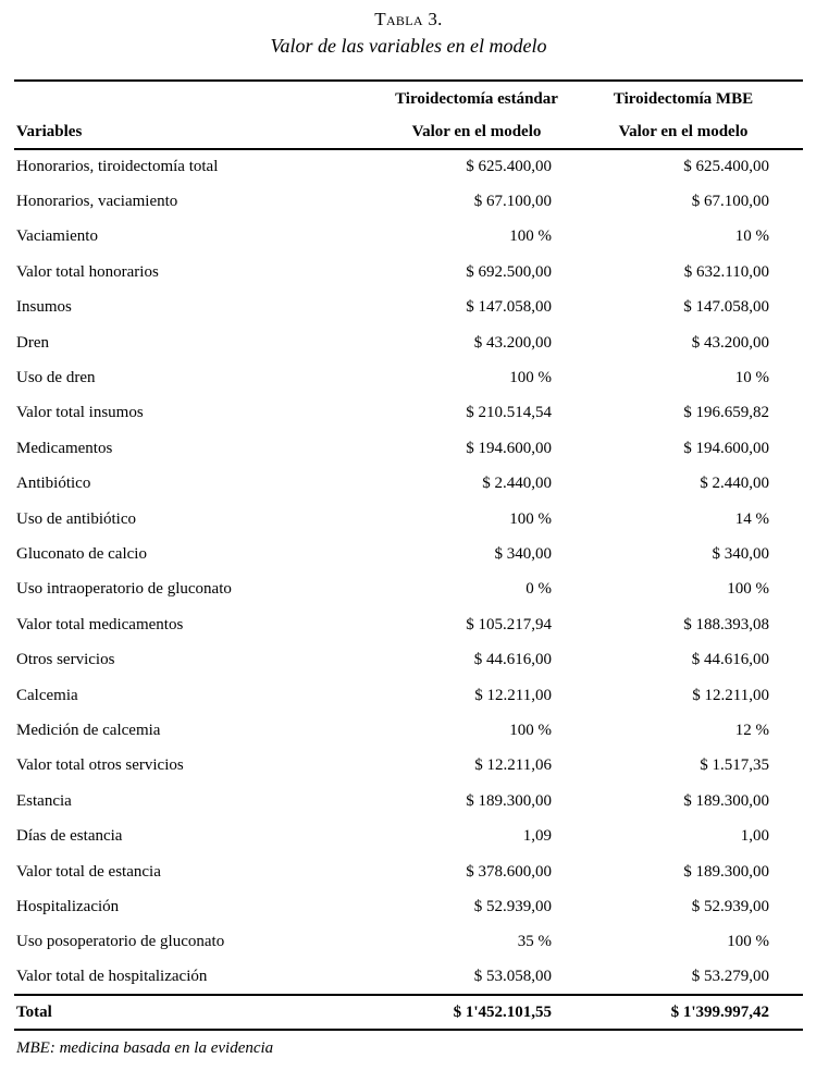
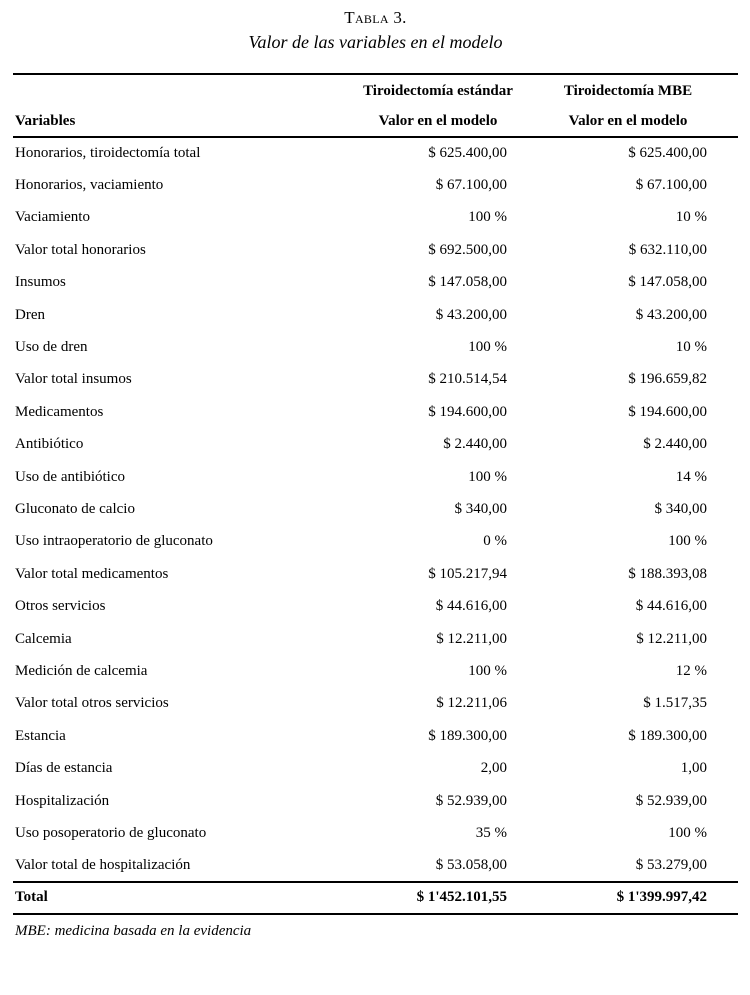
  Tabla 3.
  Valor de las variables en el modelo
  Variables	Tiroidectomía estándar Valor en el modelo	Tiroidectomía MBE Valor en el modelo
  Honorarios, tiroidectomía total	$ 625.400,00	$ 625.400,00
  Honorarios, vaciamiento	$ 67.100,00	$ 67.100,00
  Vaciamiento	100 %	10 %
  Valor total honorarios	$ 692.500,00	$ 632.110,00
  Insumos	$ 147.058,00	$ 147.058,00
  Dren	$ 43.200,00	$ 43.200,00
  Uso de dren	100 %	10 %
  Valor total insumos	$ 210.514,54	$ 196.659,82
  Medicamentos	$ 194.600,00	$ 194.600,00
  Antibiótico	$ 2.440,00	$ 2.440,00
  Uso de antibiótico	100 %	14 %
  Gluconato de calcio	$ 340,00	$ 340,00
  Uso intraoperatorio de gluconato	0 %	100 %
  Valor total medicamentos	$ 105.217,94	$ 188.393,08
  Otros servicios	$ 44.616,00	$ 44.616,00
  Calcemia	$ 12.211,00	$ 12.211,00
  Medición de calcemia	100 %	12 %
  Valor total otros servicios	$ 12.211,06	$ 1.517,35
  Estancia	$ 189.300,00	$ 189.300,00
- Días de estancia	1,09	1,00
+ Días de estancia	2,00	1,00
- Valor total de estancia	$ 378.600,00	$ 189.300,00
  Hospitalización	$ 52.939,00	$ 52.939,00
  Uso posoperatorio de gluconato	35 %	100 %
  Valor total de hospitalización	$ 53.058,00	$ 53.279,00
  Total	$ 1'452.101,55	$ 1'399.997,42
  MBE: medicina basada en la evidencia
